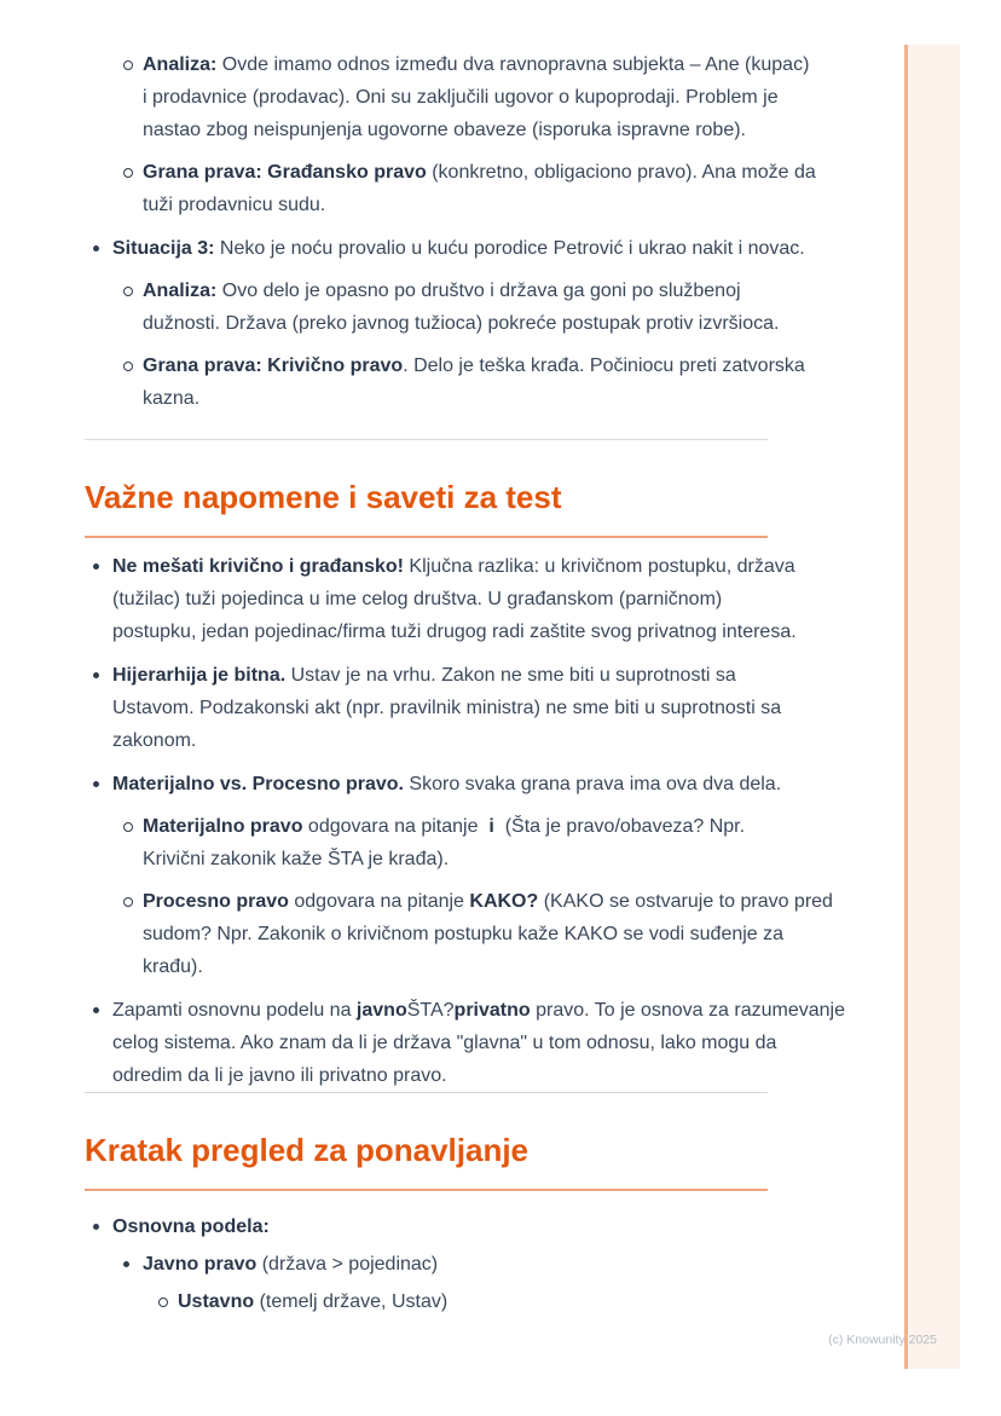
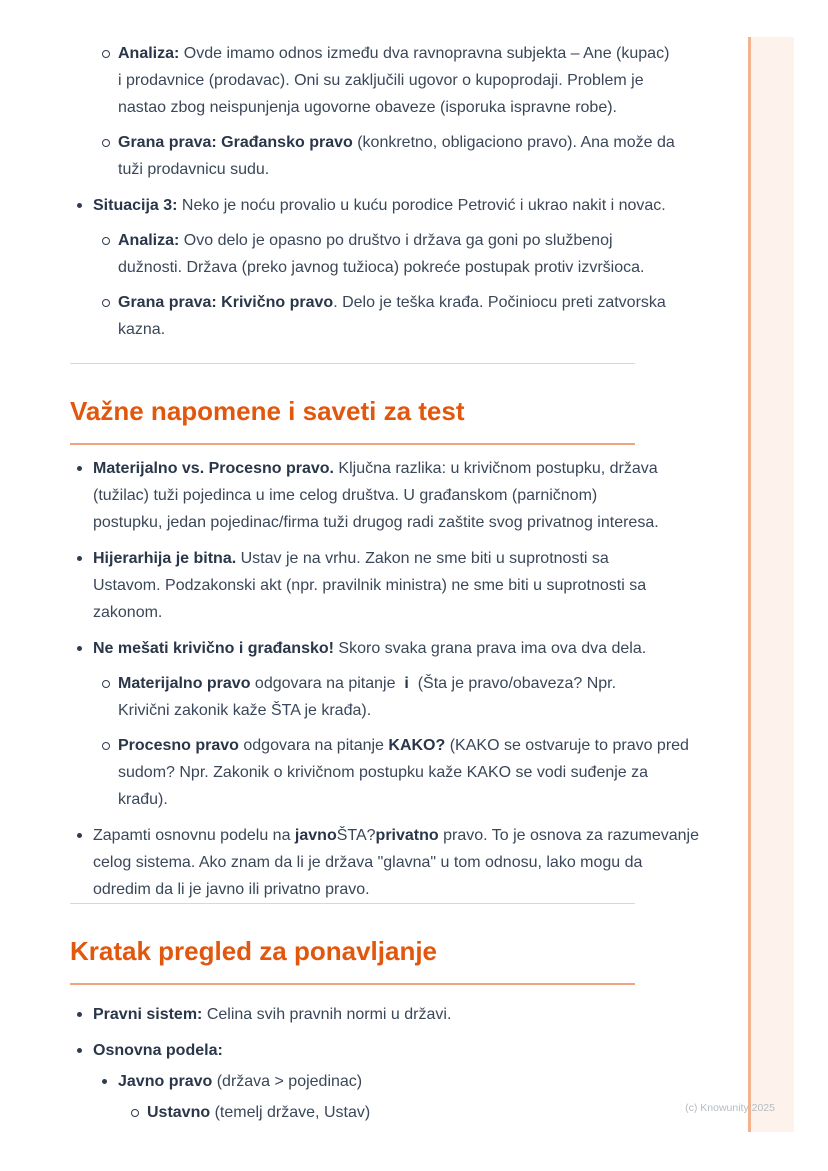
  Analiza: Ovde imamo odnos između dva ravnopravna subjekta – Ane (kupac)
  i prodavnice (prodavac). Oni su zaključili ugovor o kupoprodaji. Problem je
  nastao zbog neispunjenja ugovorne obaveze (isporuka ispravne robe).
  Grana prava: Građansko pravo (konkretno, obligaciono pravo). Ana može da
  tuži prodavnicu sudu.
  Situacija 3: Neko je noću provalio u kuću porodice Petrović i ukrao nakit i novac.
  Analiza: Ovo delo je opasno po društvo i država ga goni po službenoj
  dužnosti. Država (preko javnog tužioca) pokreće postupak protiv izvršioca.
  Grana prava: Krivično pravo. Delo je teška krađa. Počiniocu preti zatvorska
  kazna.
  Važne napomene i saveti za test
- Ne mešati krivično i građansko! Ključna razlika: u krivičnom postupku, država
+ Materijalno vs. Procesno pravo. Ključna razlika: u krivičnom postupku, država
  (tužilac) tuži pojedinca u ime celog društva. U građanskom (parničnom)
  postupku, jedan pojedinac/firma tuži drugog radi zaštite svog privatnog interesa.
  Hijerarhija je bitna. Ustav je na vrhu. Zakon ne sme biti u suprotnosti sa
  Ustavom. Podzakonski akt (npr. pravilnik ministra) ne sme biti u suprotnosti sa
  zakonom.
- Materijalno vs. Procesno pravo. Skoro svaka grana prava ima ova dva dela.
+ Ne mešati krivično i građansko! Skoro svaka grana prava ima ova dva dela.
  Materijalno pravo odgovara na pitanje i (Šta je pravo/obaveza? Npr.
  Krivični zakonik kaže ŠTA je krađa).
  Procesno pravo odgovara na pitanje KAKO? (KAKO se ostvaruje to pravo pred
  sudom? Npr. Zakonik o krivičnom postupku kaže KAKO se vodi suđenje za
  krađu).
  Zapamti osnovnu podelu na javnoŠTA?privatno pravo. To je osnova za razumevanje
  celog sistema. Ako znam da li je država "glavna" u tom odnosu, lako mogu da
  odredim da li je javno ili privatno pravo.
  Kratak pregled za ponavljanje
+ Pravni sistem: Celina svih pravnih normi u državi.
  Osnovna podela:
  Javno pravo (država > pojedinac)
  Ustavno (temelj države, Ustav)
  (c) Knowunity 2025
